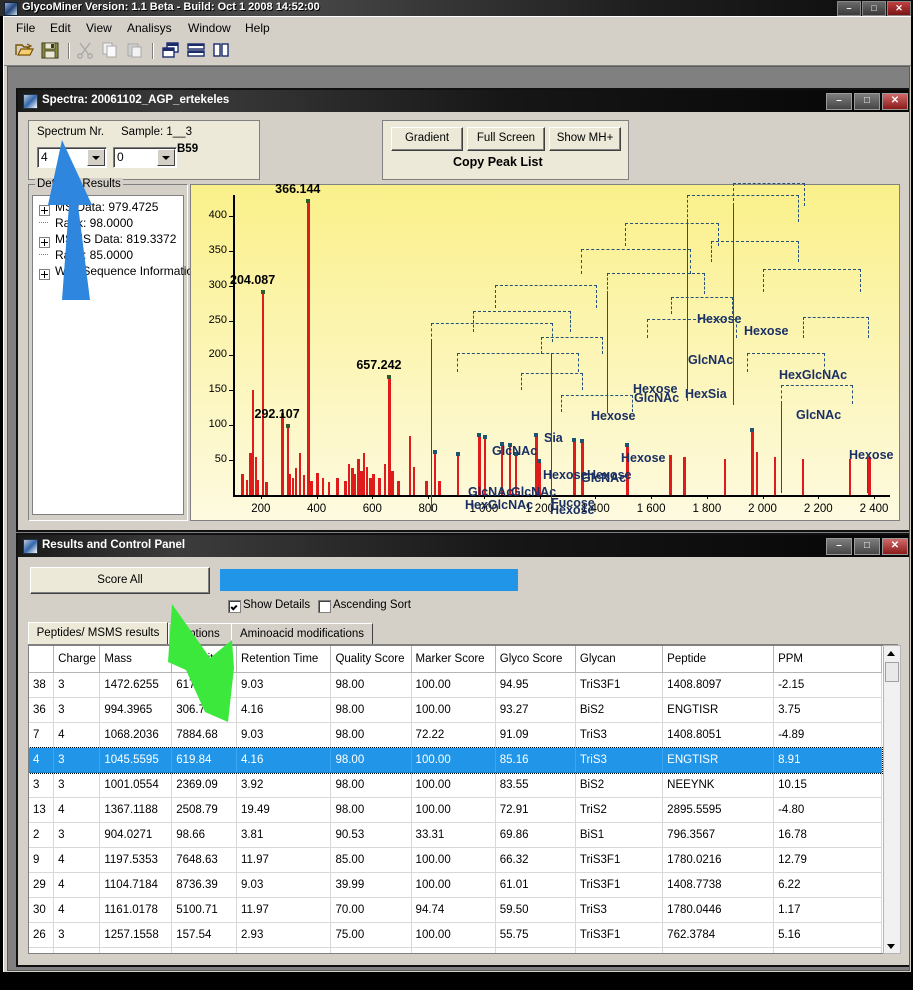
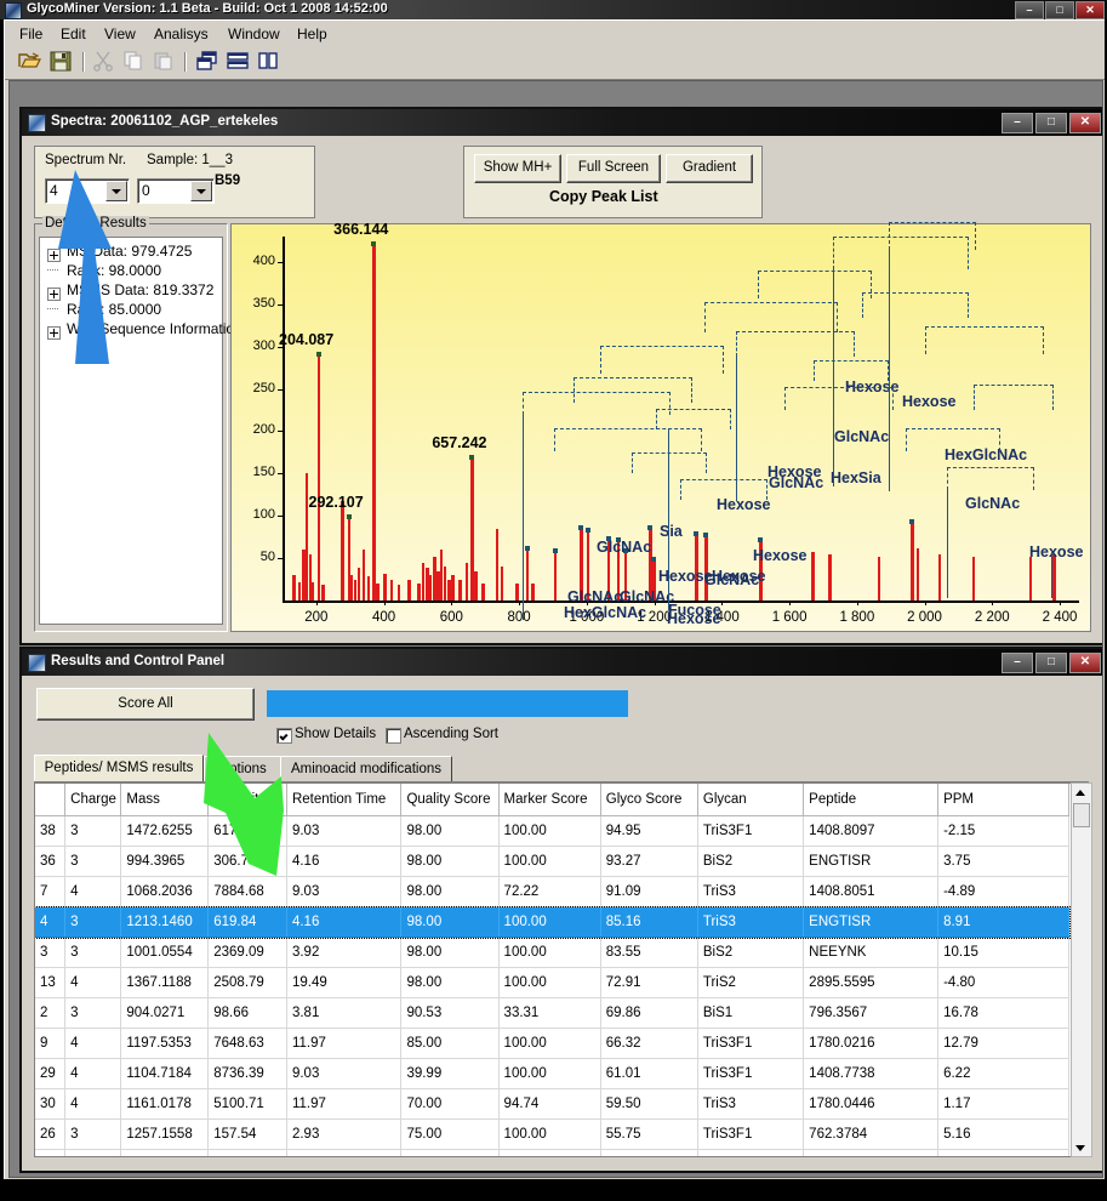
  GlycoMiner Version: 1.1 Beta - Build: Oct 1 2008 14:52:00
  –
  □
  ✕
  File
  Edit
  View
  Analisys
  Window
  Help
  Spectra: 20061102_AGP_ertekeles
  –
  □
  ✕
  Spectrum Nr.
  Sample: 1__3
  B59
  4
  0
- Gradient
+ Show MH+
  Full Screen
- Show MH+
+ Gradient
  Copy Peak List
  M Data: 979.4725
  Ra: 98.0000
  MS Data: 819.3372
  R: 85.0000
  Wequence Informati
  50
  100
  150
  200
  250
  300
  350
  400
  200
  400
  600
  800
  1 000
  1 200
  1 400
  1 600
  1 800
  2 000
  2 200
  2 400
  204.087
  292.107
  366.144
  657.242
  HexGlcNAc
  GlcNAc
  GlcNAc
  Hexose
  Hexose
  Fucose
  GlcNAc
  Sia
  Hexose
  Hexose
  GlcNAc
  Hexose
  Hexose
  GlcNAc
  HexSia
  GlcNAc
  Hexose
  Hexose
  HexGlcNAc
  GlcNAc
  Hexose
  Results and Control Panel
  –
  □
  ✕
  Score All
  Show Details
  Ascending Sort
  Peptides/ MSMS results
  tions
  Aminoacid modifications
  	Charge	Mass		Retention Time	Quality Score	Marker Score	Glyco Score	Glycan	Peptide	PPM
  38	3	1472.6255	617	9.03	98.00	100.00	94.95	TriS3F1	1408.8097	-2.15
  36	3	994.3965	306.7	4.16	98.00	100.00	93.27	BiS2	ENGTISR	3.75
  7	4	1068.2036	7884.68	9.03	98.00	72.22	91.09	TriS3	1408.8051	-4.89
- 4	3	1045.5595	619.84	4.16	98.00	100.00	85.16	TriS3	ENGTISR	8.91
+ 4	3	1213.1460	619.84	4.16	98.00	100.00	85.16	TriS3	ENGTISR	8.91
  3	3	1001.0554	2369.09	3.92	98.00	100.00	83.55	BiS2	NEEYNK	10.15
  13	4	1367.1188	2508.79	19.49	98.00	100.00	72.91	TriS2	2895.5595	-4.80
  2	3	904.0271	98.66	3.81	90.53	33.31	69.86	BiS1	796.3567	16.78
  9	4	1197.5353	7648.63	11.97	85.00	100.00	66.32	TriS3F1	1780.0216	12.79
  29	4	1104.7184	8736.39	9.03	39.99	100.00	61.01	TriS3F1	1408.7738	6.22
  30	4	1161.0178	5100.71	11.97	70.00	94.74	59.50	TriS3	1780.0446	1.17
  26	3	1257.1558	157.54	2.93	75.00	100.00	55.75	TriS3F1	762.3784	5.16
